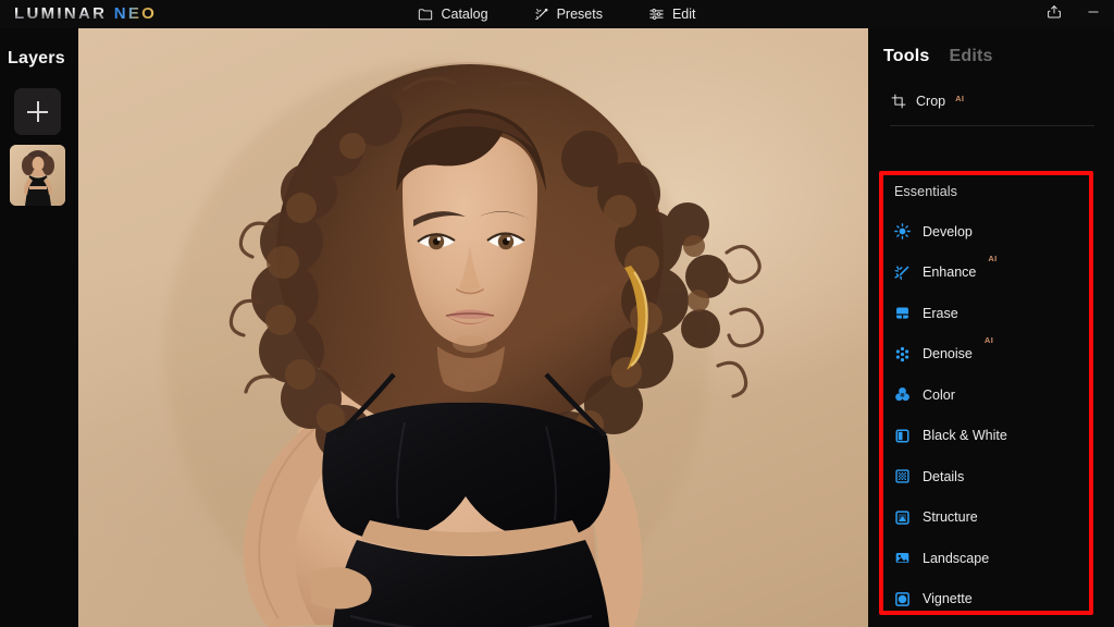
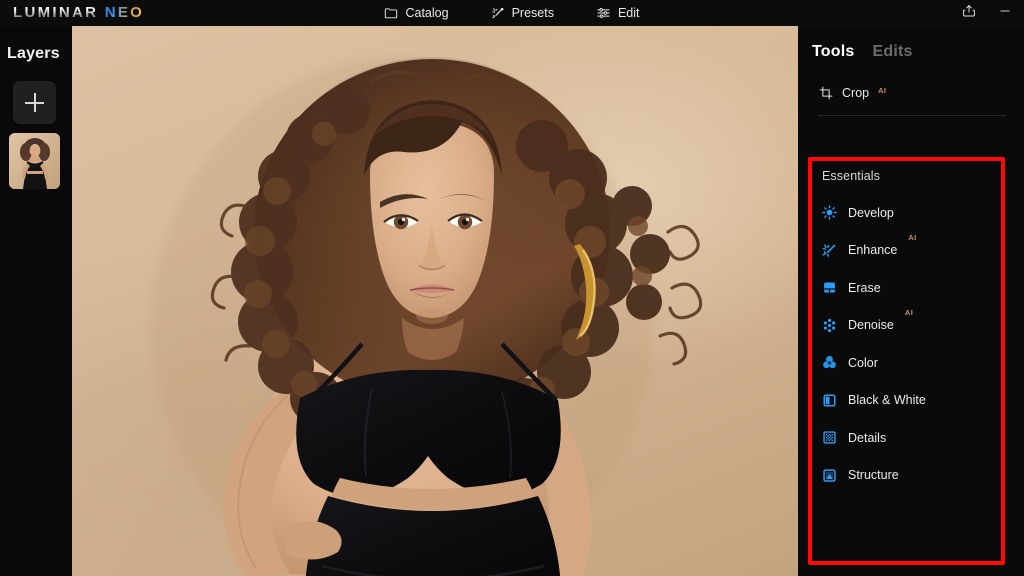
  LUMINAR NEO
  Catalog
  Presets
  Edit
  Layers
  Tools
  Edits
  Crop
  AI
  Essentials
  Develop
  Enhance
  AI
  Erase
  Denoise
  AI
  Color
  Black & White
  Details
  Structure
- Landscape
- Vignette
